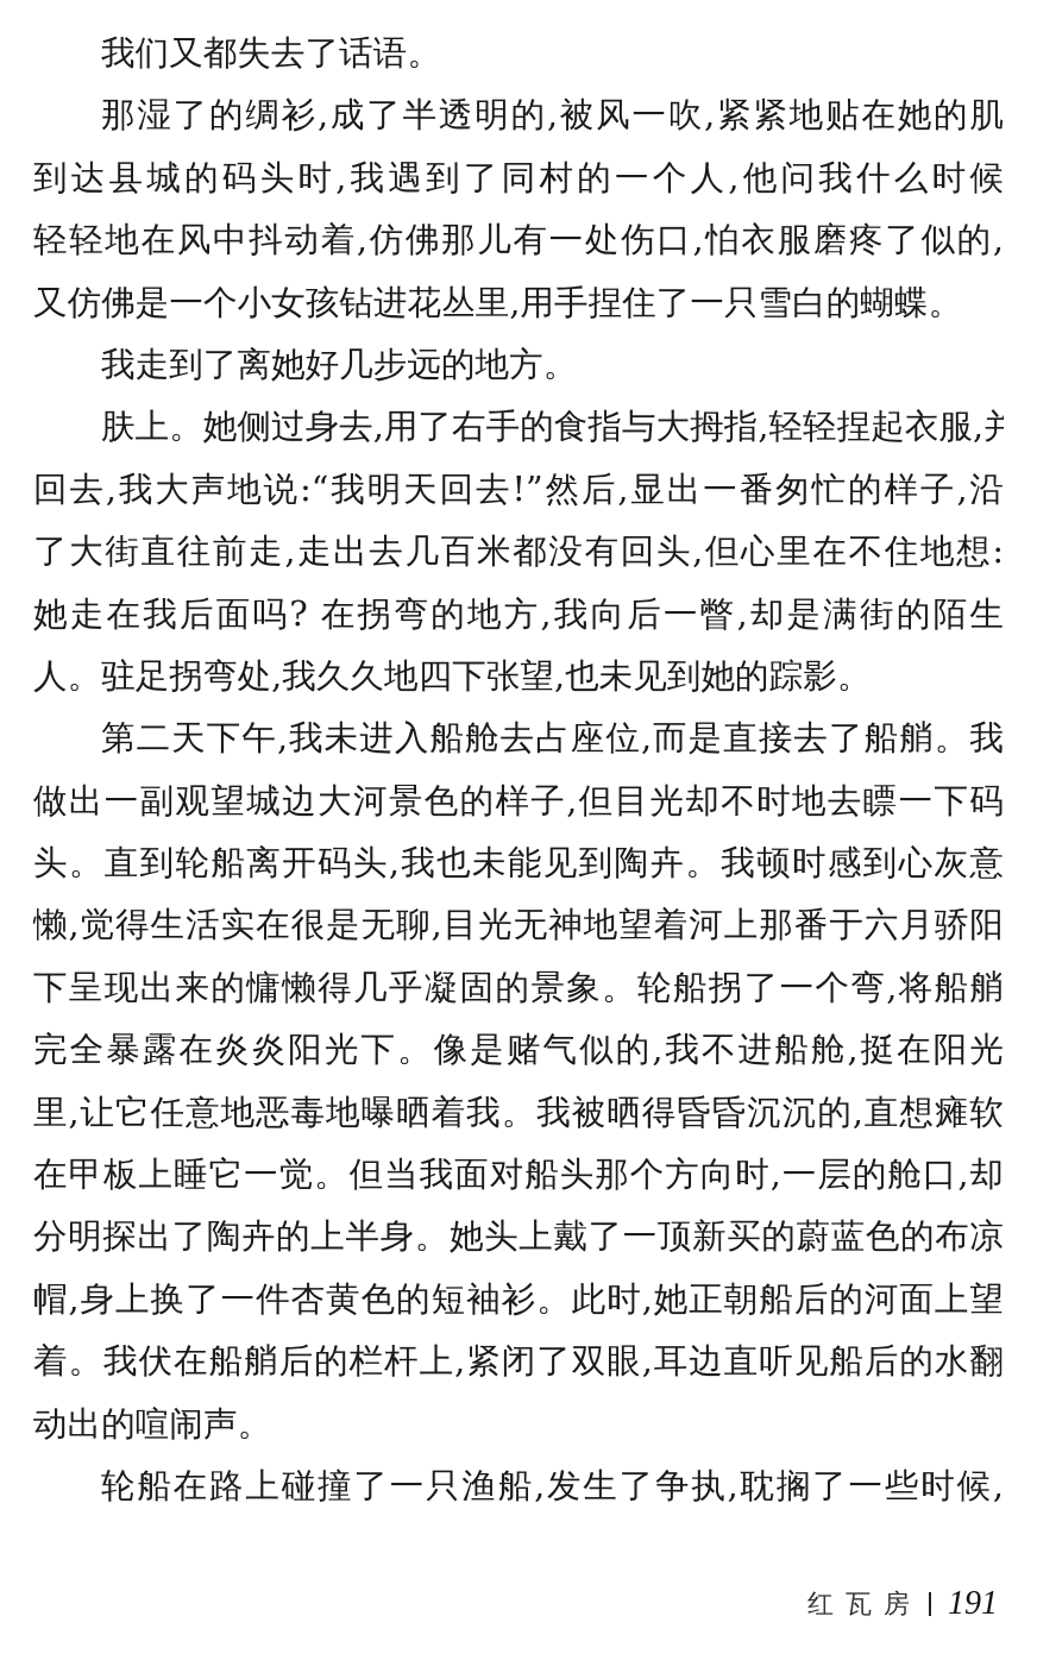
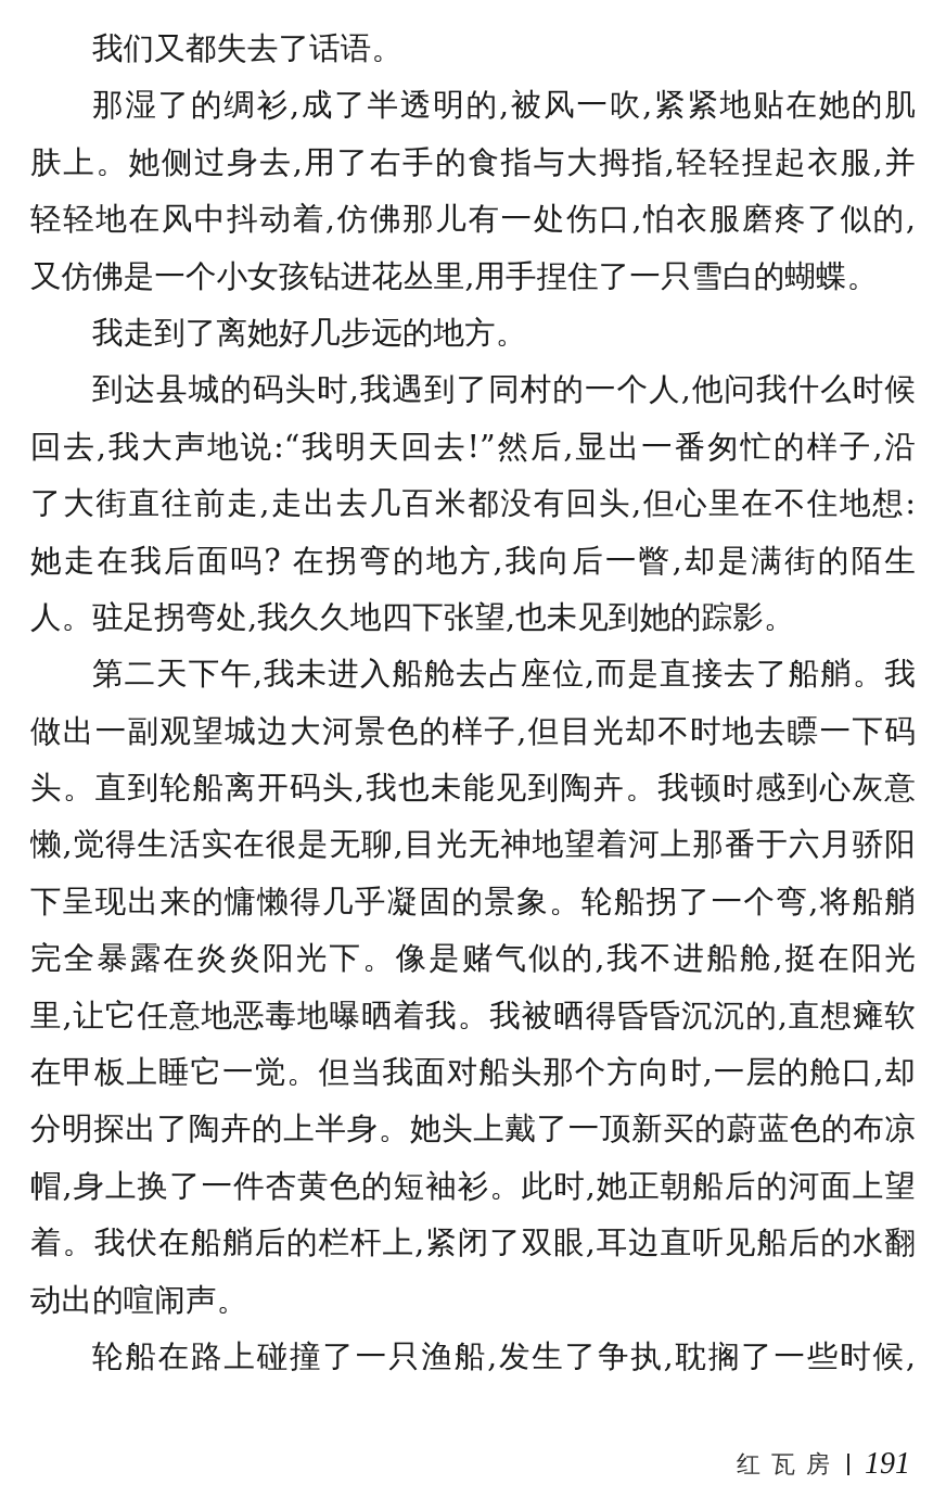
  我们又都失去了话语。
  那湿了的绸衫,成了半透明的,被风一吹,紧紧地贴在她的肌
- 到达县城的码头时,我遇到了同村的一个人,他问我什么时候
+ 肤上。她侧过身去,用了右手的食指与大拇指,轻轻捏起衣服,并
  轻轻地在风中抖动着,仿佛那儿有一处伤口,怕衣服磨疼了似的,
  又仿佛是一个小女孩钻进花丛里,用手捏住了一只雪白的蝴蝶。
  我走到了离她好几步远的地方。
- 肤上。她侧过身去,用了右手的食指与大拇指,轻轻捏起衣服,并
+ 到达县城的码头时,我遇到了同村的一个人,他问我什么时候
  回去,我大声地说:“我明天回去!”然后,显出一番匆忙的样子,沿
  了大街直往前走,走出去几百米都没有回头,但心里在不住地想:
  她走在我后面吗? 在拐弯的地方,我向后一瞥,却是满街的陌生
  人。驻足拐弯处,我久久地四下张望,也未见到她的踪影。
  第二天下午,我未进入船舱去占座位,而是直接去了船艄。我
  做出一副观望城边大河景色的样子,但目光却不时地去瞟一下码
  头。直到轮船离开码头,我也未能见到陶卉。我顿时感到心灰意
  懒,觉得生活实在很是无聊,目光无神地望着河上那番于六月骄阳
  下呈现出来的慵懒得几乎凝固的景象。轮船拐了一个弯,将船艄
  完全暴露在炎炎阳光下。像是赌气似的,我不进船舱,挺在阳光
  里,让它任意地恶毒地曝晒着我。我被晒得昏昏沉沉的,直想瘫软
  在甲板上睡它一觉。但当我面对船头那个方向时,一层的舱口,却
  分明探出了陶卉的上半身。她头上戴了一顶新买的蔚蓝色的布凉
  帽,身上换了一件杏黄色的短袖衫。此时,她正朝船后的河面上望
  着。我伏在船艄后的栏杆上,紧闭了双眼,耳边直听见船后的水翻
  动出的喧闹声。
  轮船在路上碰撞了一只渔船,发生了争执,耽搁了一些时候,
  红瓦房
  191
